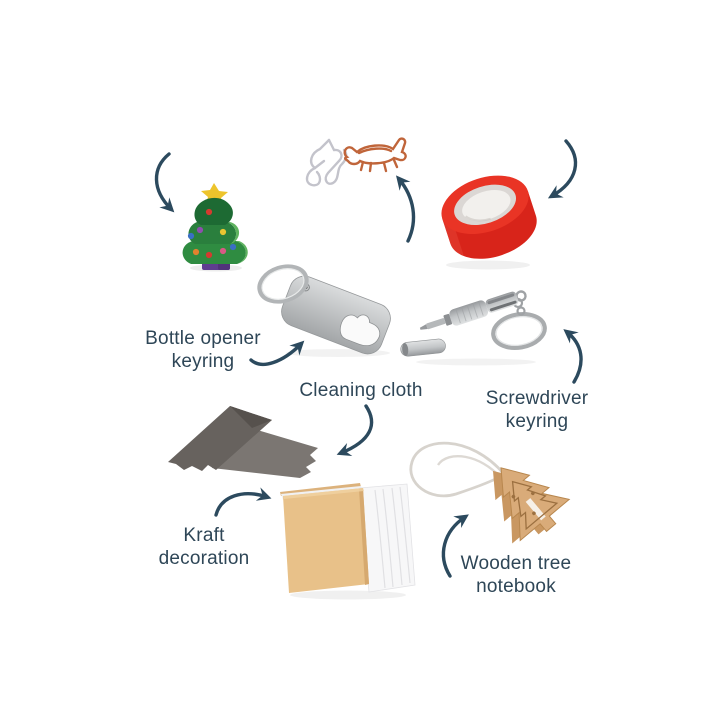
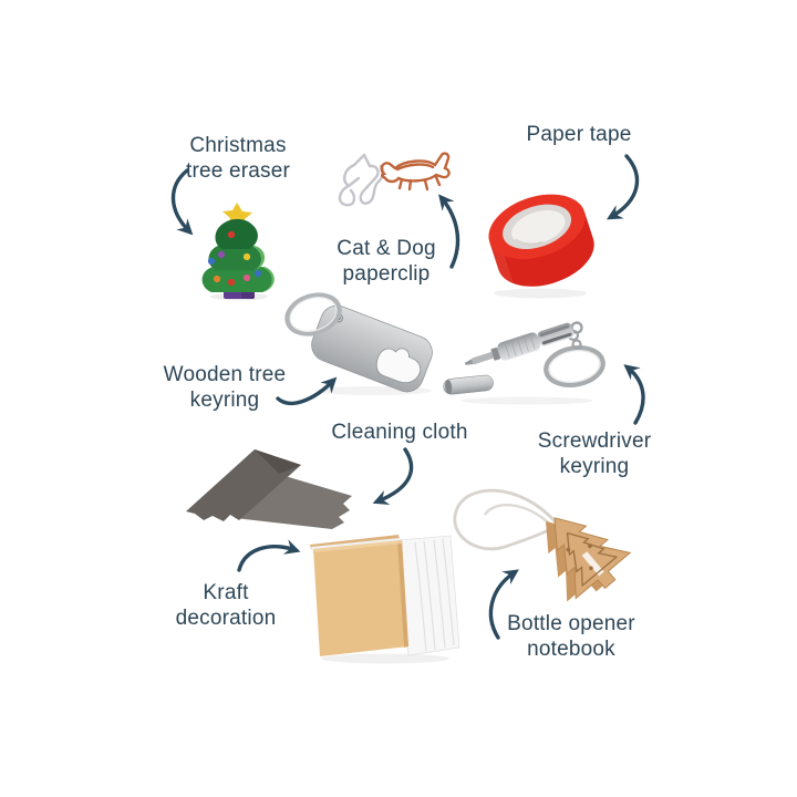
+ Christmas
+ tree eraser
+ Cat & Dog
+ paperclip
+ Paper tape
- Bottle opener
+ Wooden tree
  keyring
  Cleaning cloth
  Screwdriver
  keyring
  Kraft
  decoration
- Wooden tree
+ Bottle opener
  notebook
